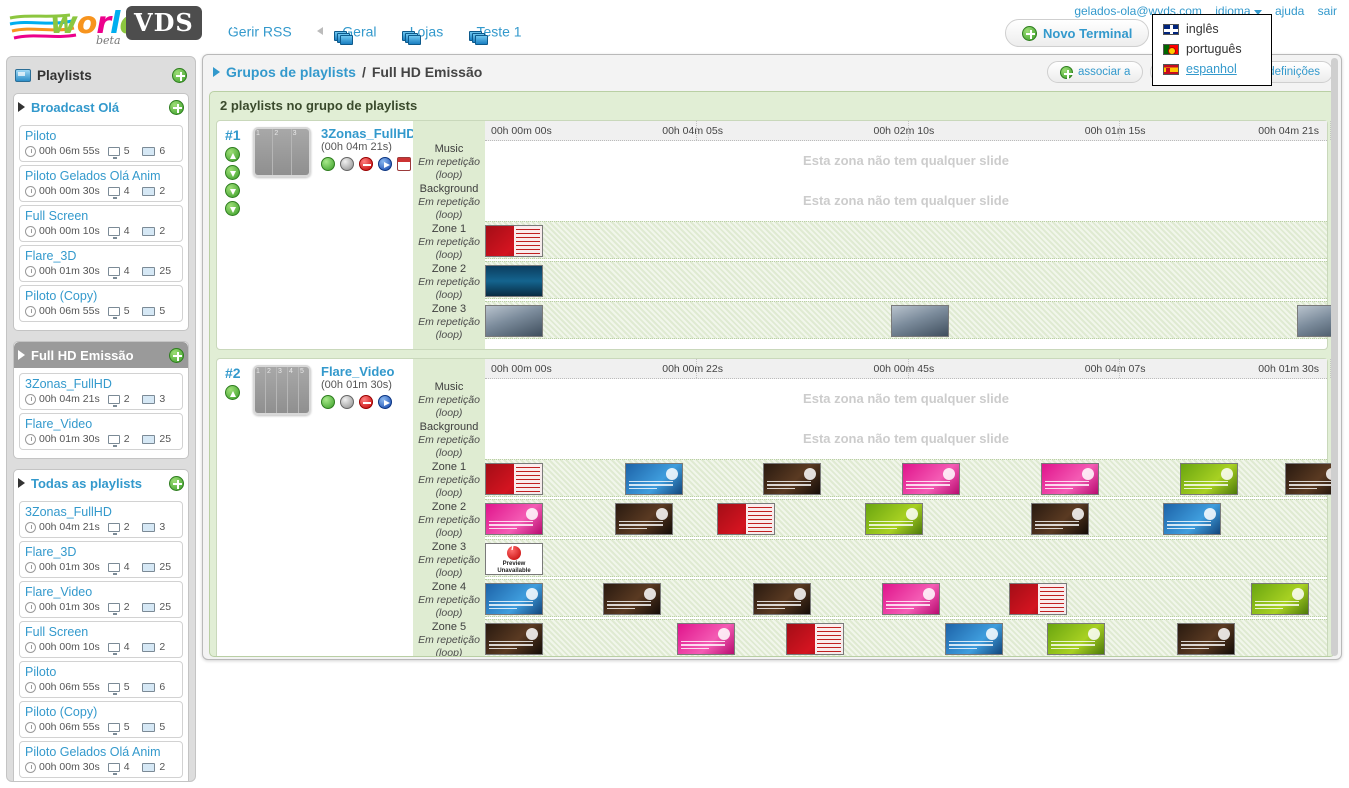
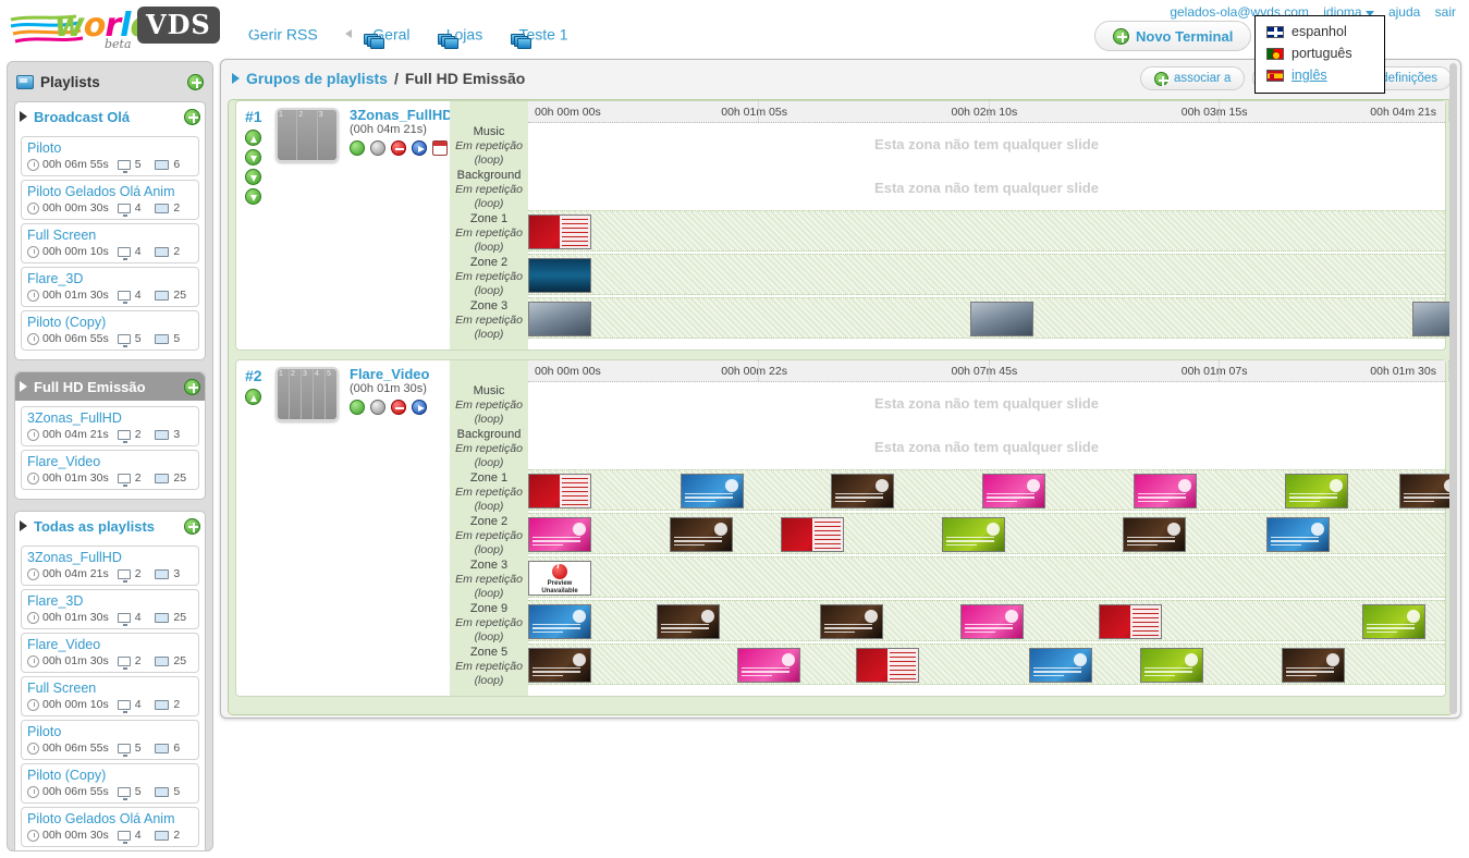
  worl
  VDS
  beta
  Gerir RSS Geral ojas este 1
  gelados-ola@wvds.com idioma ajuda sair
  Novo Terminal
- inglês
+ espanhol
  português
- espanhol
+ inglês
  Playlists
  Broadcast Olá
  Piloto
  00h 06m 55s
  5
  6
  Piloto Gelados Olá Anim
  00h 00m 30s
  4
  2
  Full Screen
  00h 00m 10s
  4
  2
  Flare_3D
  00h 01m 30s
  4
  25
  Piloto (Copy)
  00h 06m 55s
  5
  5
  Full HD Emissão
  3Zonas_FullHD
  00h 04m 21s
  2
  3
  Flare_Video
  00h 01m 30s
  2
  25
  Todas as playlists
  3Zonas_FullHD
  00h 04m 21s
  2
  3
  Flare_3D
  00h 01m 30s
  4
  25
  Flare_Video
  00h 01m 30s
  2
  25
  Full Screen
  00h 00m 10s
  4
  2
  Piloto
  00h 06m 55s
  5
  6
  Piloto (Copy)
  00h 06m 55s
  5
  5
  Piloto Gelados Olá Anim
  00h 00m 30s
  4
  2
  Grupos de playlists
  /
  Full HD Emissão
  associar a
  efinições
- 2 playlists no grupo de playlists
  #1
  3Zonas_FullHD
  (00h 04m 21s)
  Music
  Em repetição
  (loop)
  Background
  Em repetição
  (loop)
  Zone 1
  Em repetição
  (loop)
  Zone 2
  Em repetição
  (loop)
  Zone 3
  Em repetição
  (loop)
  00h 00m 00s
- 00h 04m 05s
+ 00h 01m 05s
  00h 02m 10s
- 00h 01m 15s
+ 00h 03m 15s
  00h 04m 21s
  Esta zona não tem qualquer slide
  Esta zona não tem qualquer slide
  #2
  Flare_Video
  (00h 01m 30s)
  Music
  Em repetição
  (loop)
  Background
  Em repetição
  (loop)
  Zone 1
  Em repetição
  (loop)
  Zone 2
  Em repetição
  (loop)
  Zone 3
  Em repetição
  (loop)
- Zone 4
+ Zone 9
  Em repetição
  (loop)
  Zone 5
  Em repetição
  (loop)
  00h 00m 00s
  00h 00m 22s
- 00h 00m 45s
+ 00h 07m 45s
- 00h 04m 07s
+ 00h 01m 07s
  00h 01m 30s
  Esta zona não tem qualquer slide
  Esta zona não tem qualquer slide
